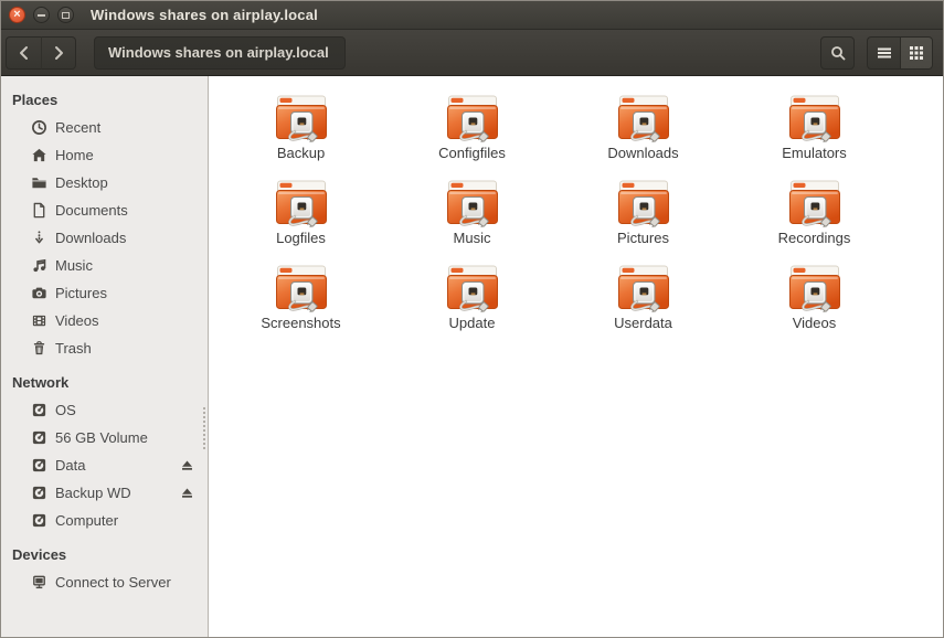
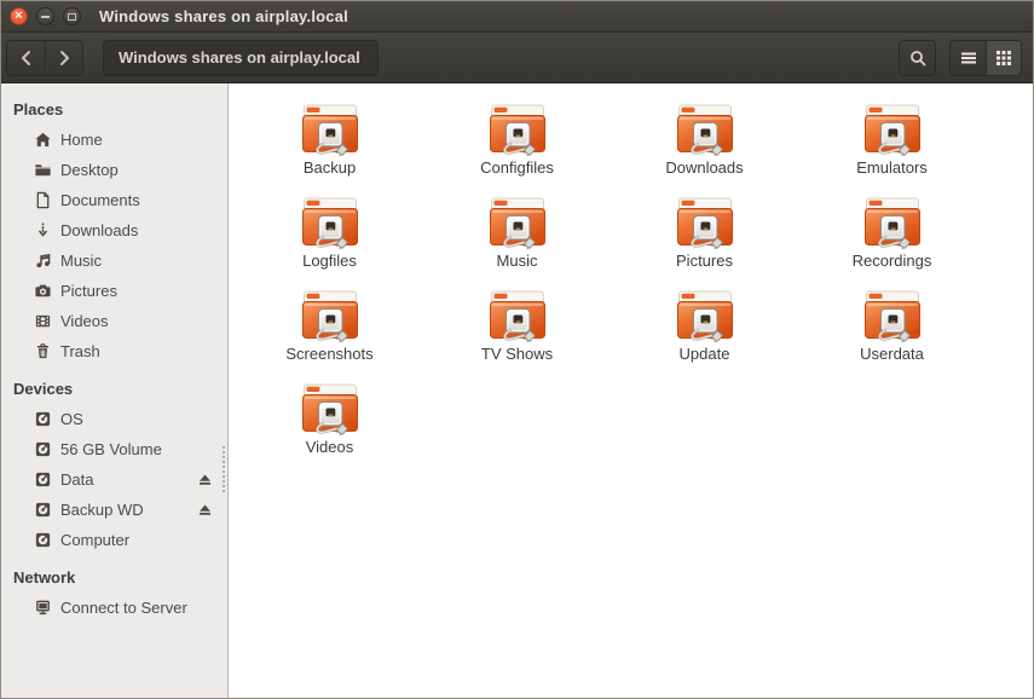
  ×
  Windows shares on airplay.local
  Windows shares on airplay.local
  Places
- Recent
  Home
  Desktop
  Documents
  Downloads
  Music
  Pictures
  Videos
  Trash
- Network
+ Devices
  OS
  56 GB Volume
  Data
  Backup WD
  Computer
- Devices
+ Network
  Connect to Server
  Backup
  Configfiles
  Downloads
  Emulators
  Logfiles
  Music
  Pictures
  Recordings
  Screenshots
+ TV Shows
  Update
  Userdata
  Videos
